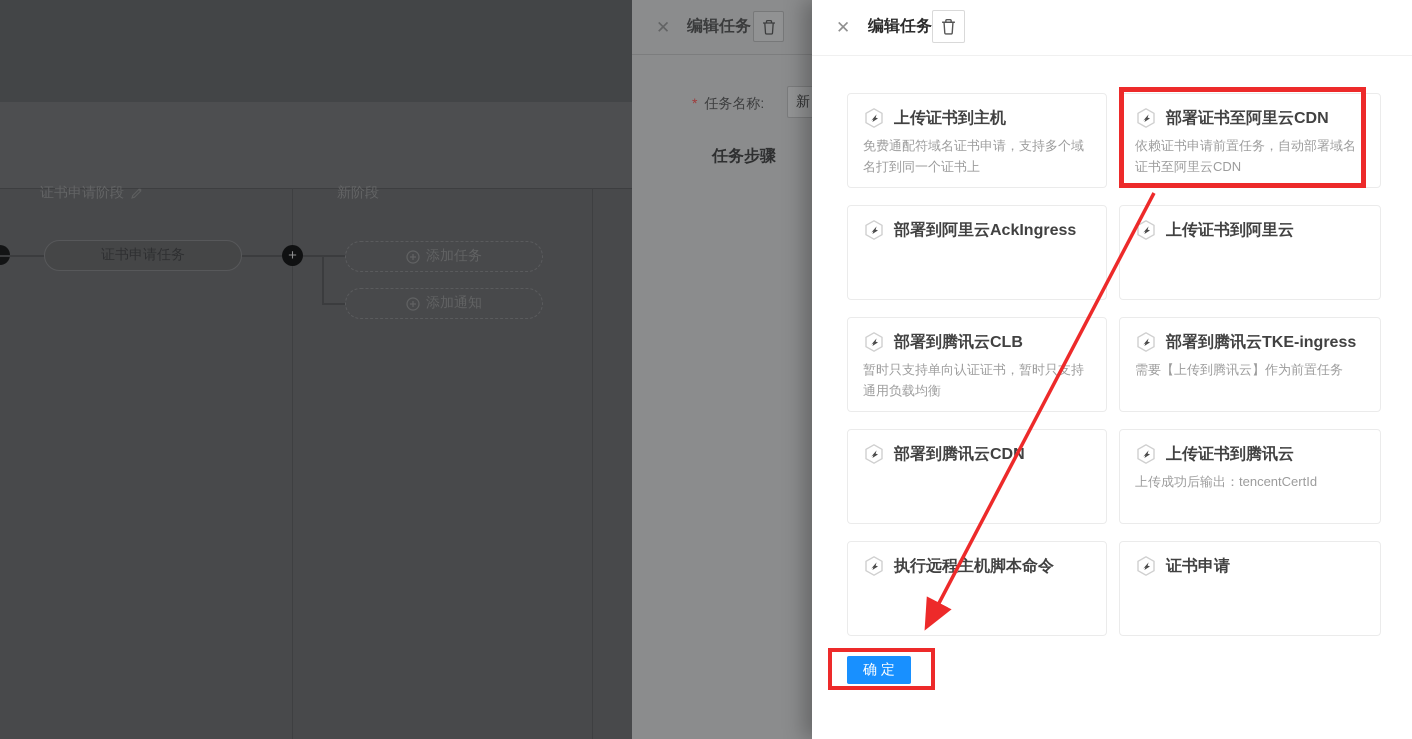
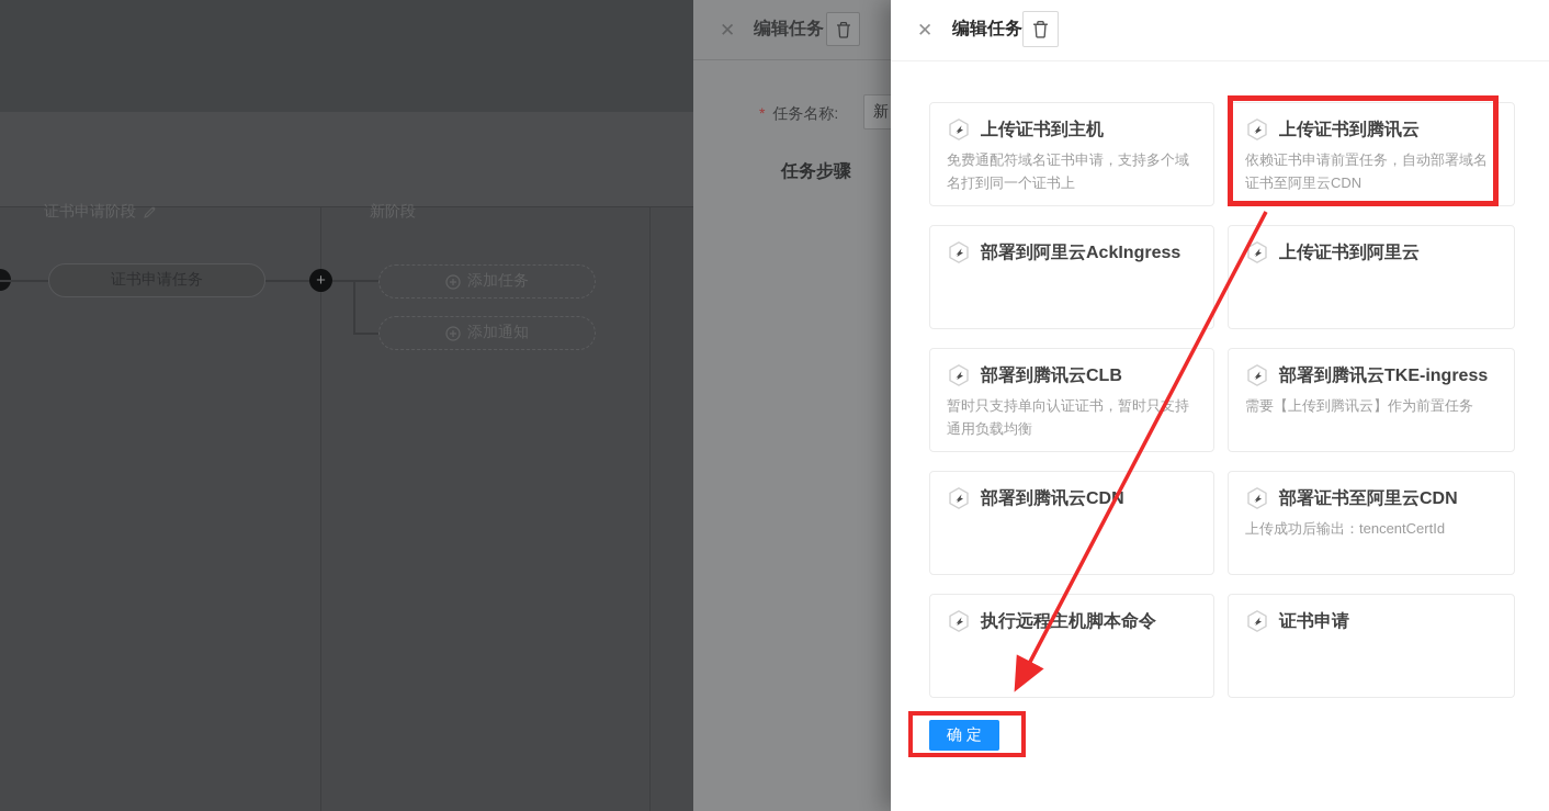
  证书申请阶段
  新阶段
  +
  添加任务
  添加通知
  ✕
  编辑任务
  * 任务名称:
  新
  任务步骤
  ✕
  编辑任务
  上传证书到主机
  免费通配符域名证书申请，支持多个域名打到同一个证书上
- 部署证书至阿里云CDN
+ 上传证书到腾讯云
  依赖证书申请前置任务，自动部署域名证书至阿里云CDN
  部署到阿里云AckIngress
  上传证书到阿里云
  部署到腾讯云CLB
  暂时只支持单向认证证书，暂时只支持通用负载均衡
  部署到腾讯云TKE-ingress
  需要【上传到腾讯云】作为前置任务
  部署到腾讯云CD
- 上传证书到腾讯云
+ 部署证书至阿里云CDN
  上传成功后输出：tencentCertId
  执行远程主机脚本命令
  证书申请
  确 定
